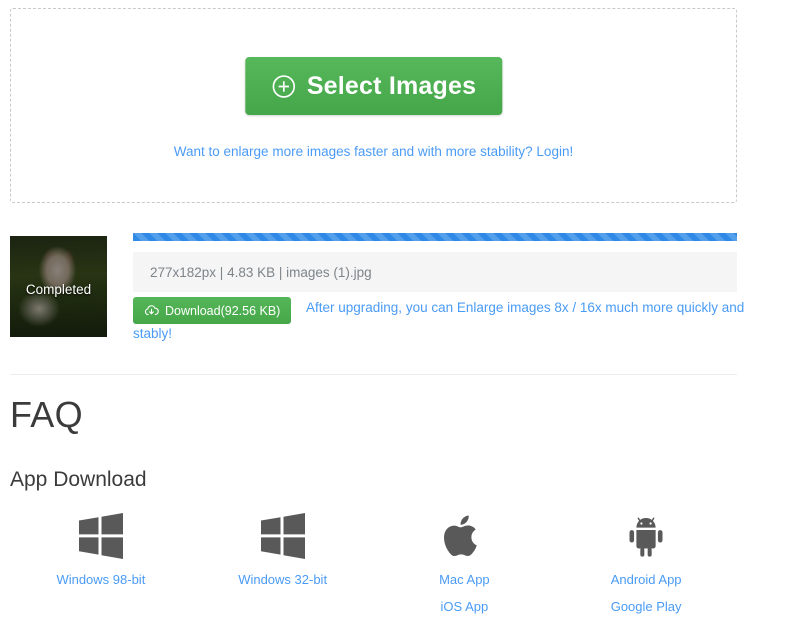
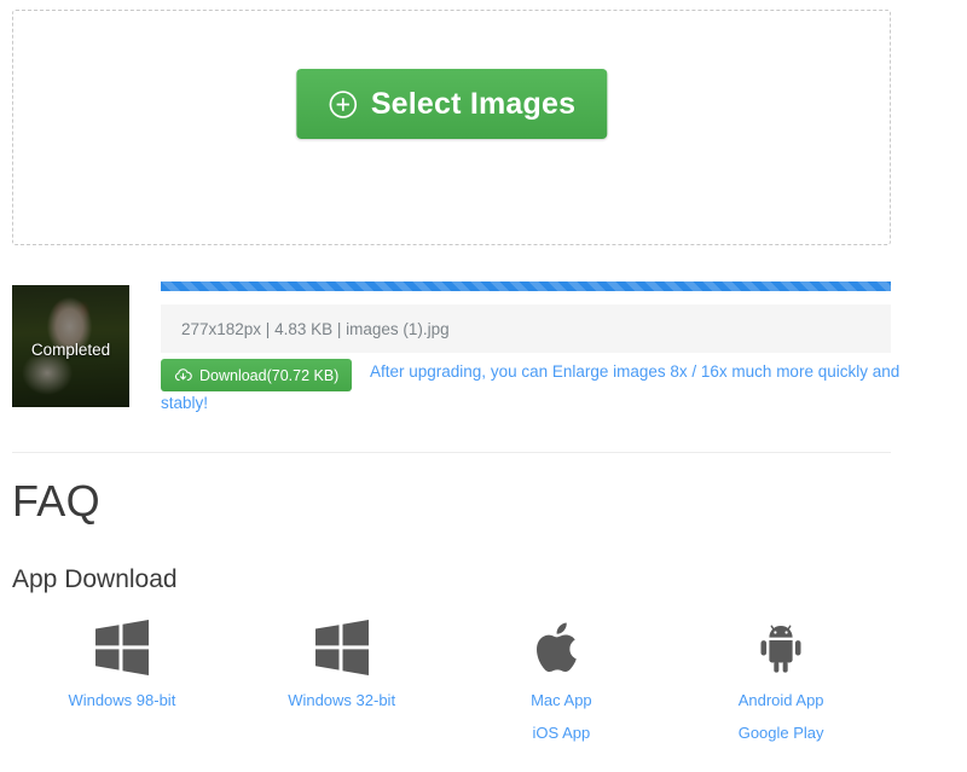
  Select Images
- Want to enlarge more images faster and with more stability? Login!
  Completed
  277x182px | 4.83 KB | images (1).jpg
  After upgrading, you can Enlarge images 8x / 16x much more quickly and stably!
- Download(92.56 KB)
+ Download(70.72 KB)
  FAQ
  App Download
  Windows 98-bit
  Windows 32-bit
  Mac App
  iOS App
  Android App
  Google Play
